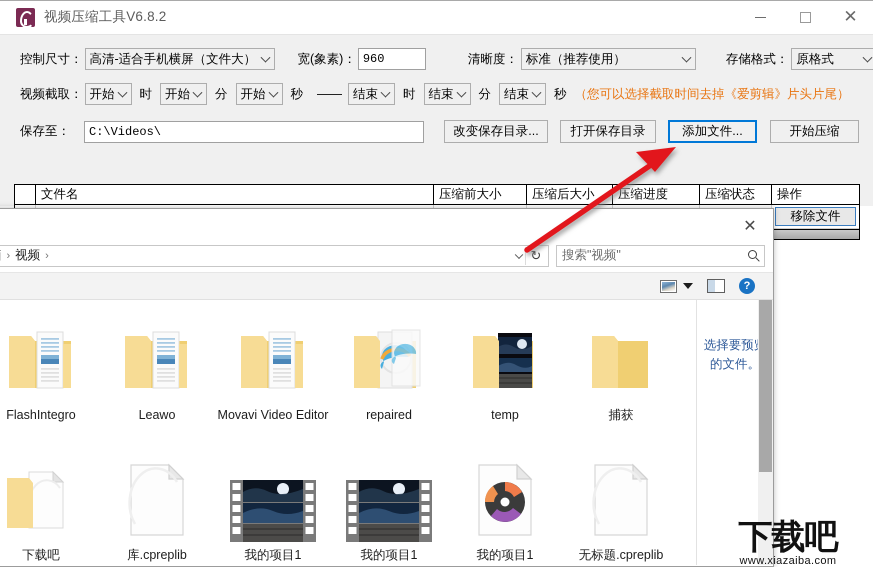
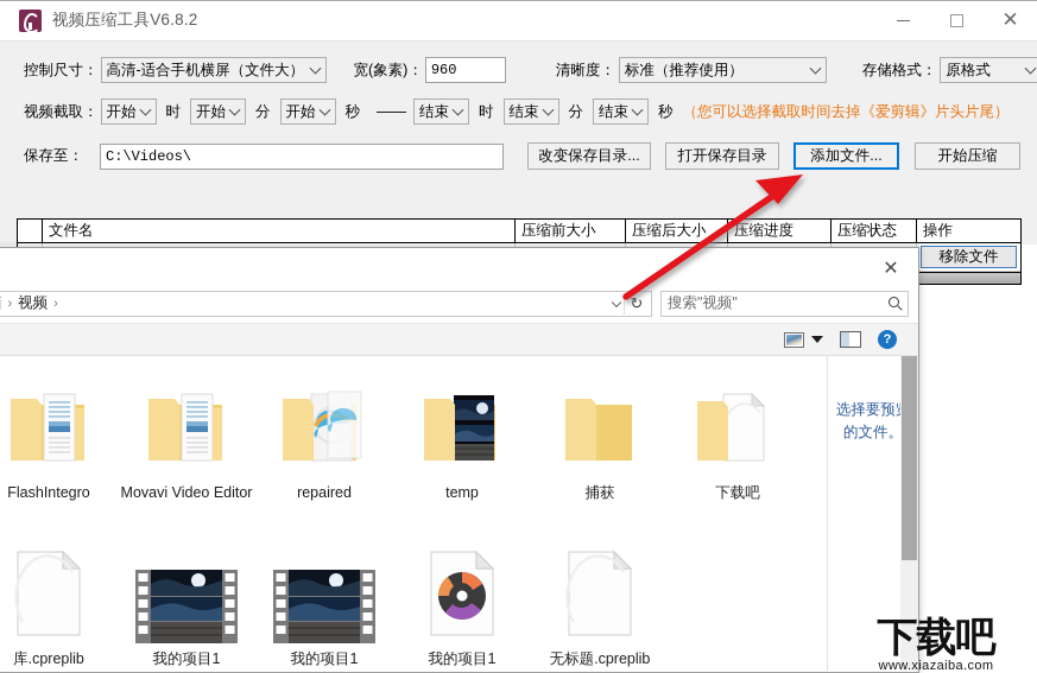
  视频压缩工具V6.8.2
  ✕
  控制尺寸：
  高清-适合手机横屏（文件大）
  宽(象素)：
  960
  清晰度：
  标准（推荐使用）
  存储格式：
  原格式
  视频截取：
  开始
  时
  开始
  分
  开始
  秒
  ——
  结束
  时
  结束
  分
  结束
  秒
  （您可以选择截取时间去掉《爱剪辑》片头片尾）
  保存至：
  C:\Videos\
  改变保存目录...
  打开保存目录
  添加文件...
  开始压缩
  文件名
  压缩前大小
  压缩后大小
  压缩进度
  压缩状态
  操作
  移除文件
  ✕
  ›
  视频
  ›
  ↻
  搜索"视频"
  ?
  FlashIntegro
- Leawo
  Movavi Video Editor
  repaired
  temp
  捕获
  下载吧
  库.cpreplib
  我的项目1
  我的项目1
  我的项目1
  无标题.cpreplib
  选择要预
  的文件。
  下载吧
  www.xiazaiba.com
